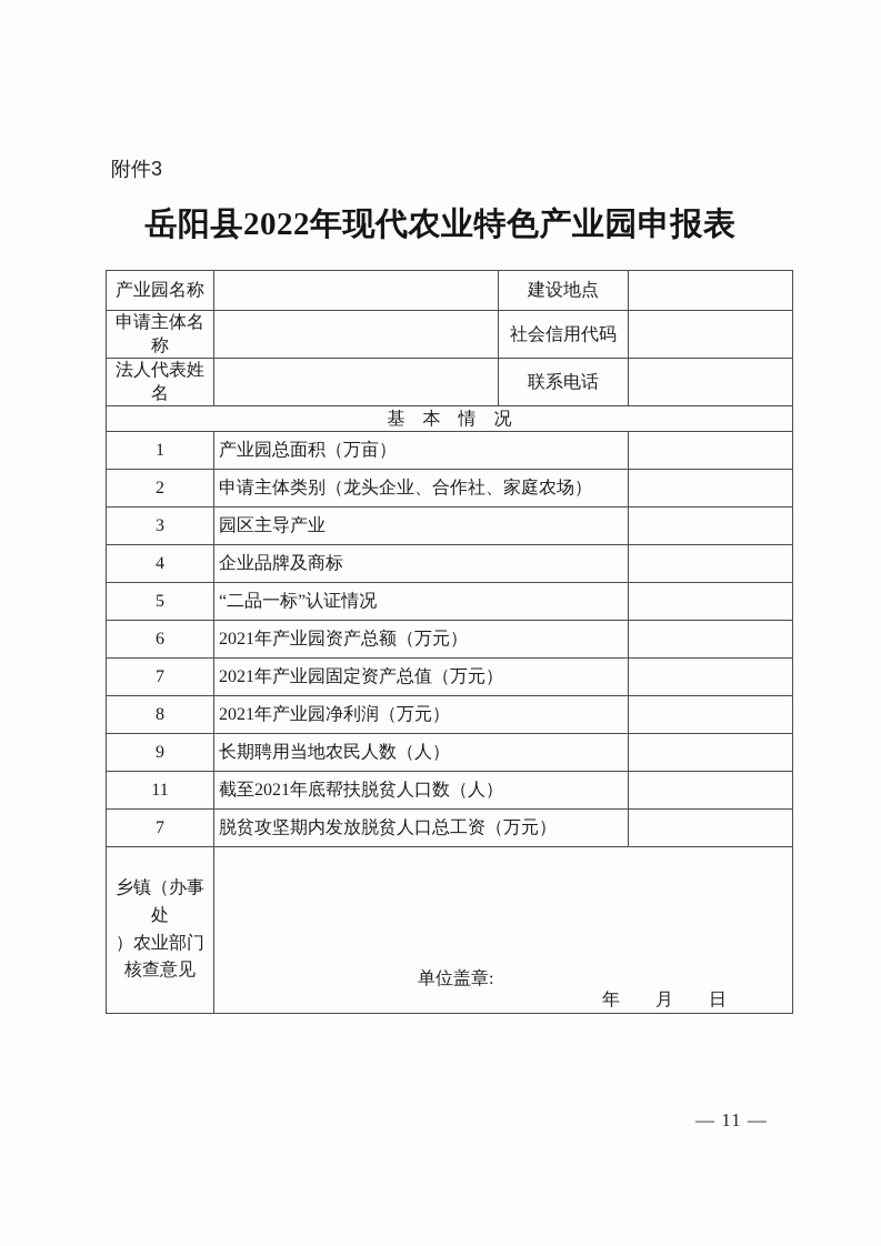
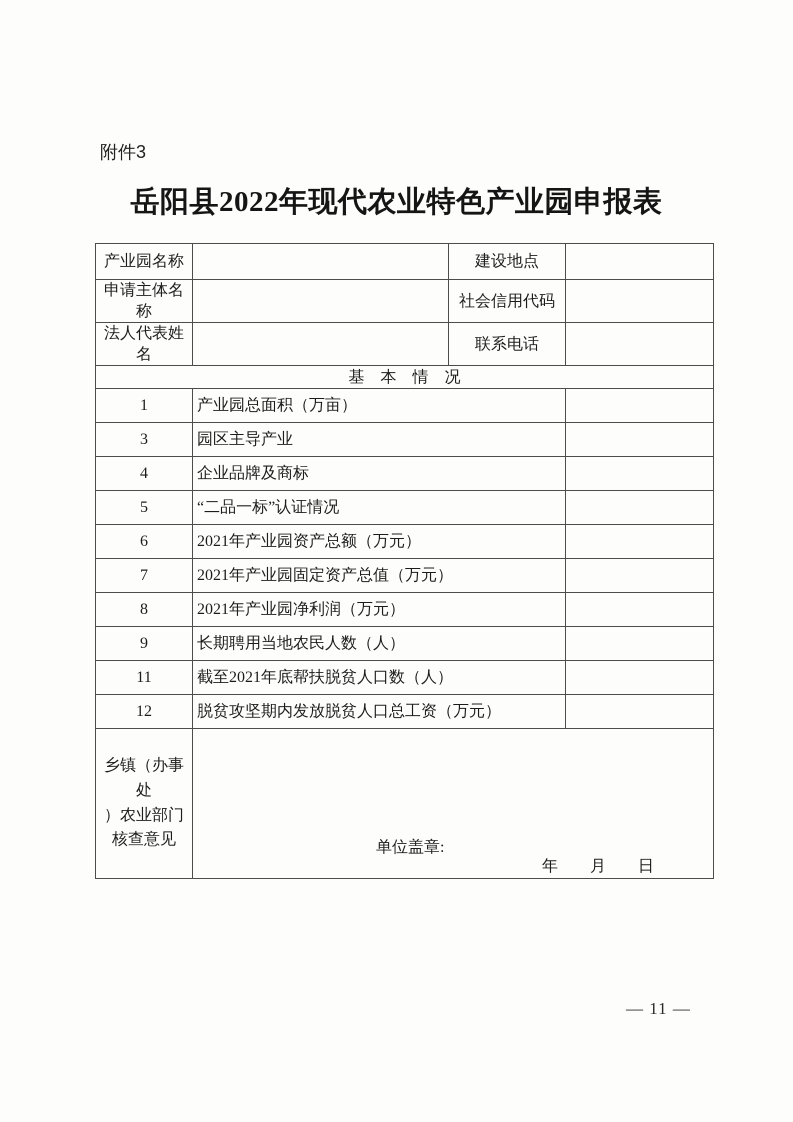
  附件3
  岳阳县2022年现代农业特色产业园申报表
  产业园名称		建设地点
  申请主体名称		社会信用代码
  法人代表姓名		联系电话
  基 本 情 况
  1	产业园总面积（万亩）
- 2	申请主体类别（龙头企业、合作社、家庭农场）
  3	园区主导产业
  4	企业品牌及商标
  5	“二品一标”认证情况
  6	2021年产业园资产总额（万元）
  7	2021年产业园固定资产总值（万元）
  8	2021年产业园净利润（万元）
  9	长期聘用当地农民人数（人）
  11	截至2021年底帮扶脱贫人口数（人）
- 7	脱贫攻坚期内发放脱贫人口总工资（万元）
+ 12	脱贫攻坚期内发放脱贫人口总工资（万元）
  乡镇（办事处 ）农业部门 核查意见	单位盖章: 年 月 日
  — 11 —
